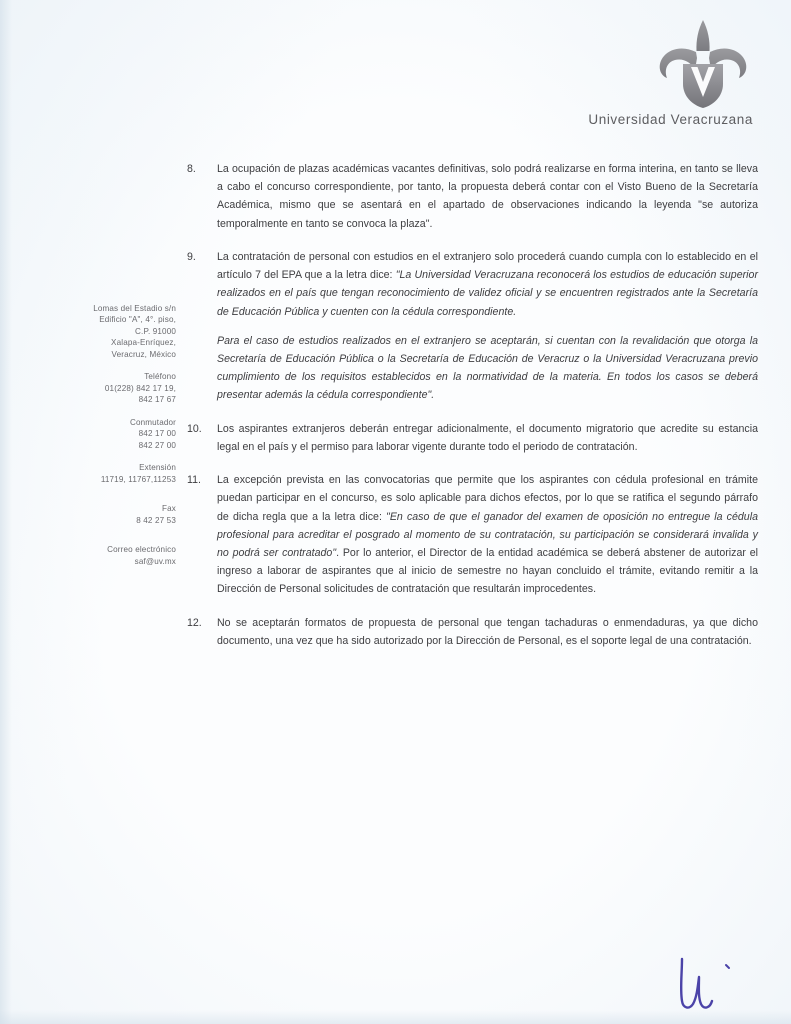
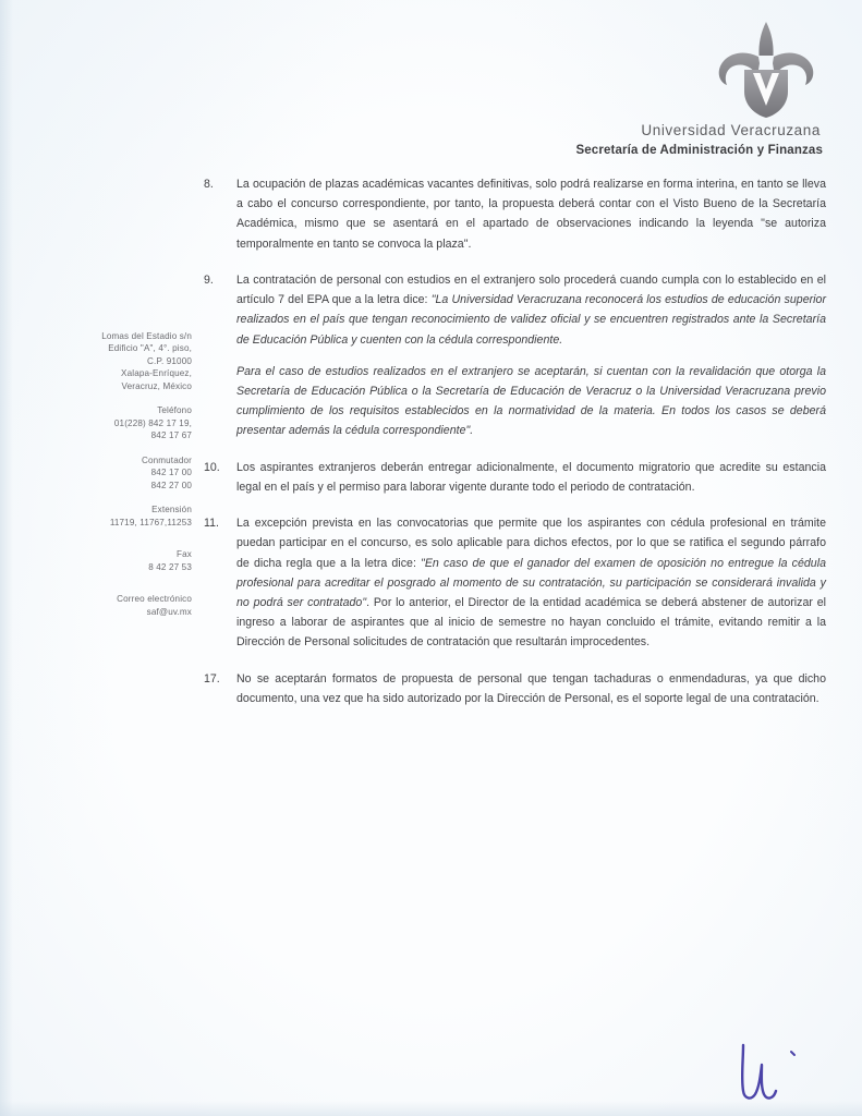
  Universidad Veracruzana
+ Secretaría de Administración y Finanzas
  Lomas del Estadio s/n
  Edificio "A", 4°. piso,
  C.P. 91000
  Xalapa-Enríquez,
  Veracruz, México
  Teléfono
  01(228) 842 17 19,
  842 17 67
  Conmutador
  842 17 00
  842 27 00
  Extensión
  11719, 11767,11253
  Fax
  8 42 27 53
  Correo electrónico
  saf@uv.mx
  8.
  La ocupación de plazas académicas vacantes definitivas, solo podrá realizarse en forma interina, en tanto se lleva a cabo el concurso correspondiente, por tanto, la propuesta deberá contar con el Visto Bueno de la Secretaría Académica, mismo que se asentará en el apartado de observaciones indicando la leyenda "se autoriza temporalmente en tanto se convoca la plaza".
  9.
  La contratación de personal con estudios en el extranjero solo procederá cuando cumpla con lo establecido en el artículo 7 del EPA que a la letra dice: "La Universidad Veracruzana reconocerá los estudios de educación superior realizados en el país que tengan reconocimiento de validez oficial y se encuentren registrados ante la Secretaría de Educación Pública y cuenten con la cédula correspondiente.
  Para el caso de estudios realizados en el extranjero se aceptarán, si cuentan con la revalidación que otorga la Secretaría de Educación Pública o la Secretaría de Educación de Veracruz o la Universidad Veracruzana previo cumplimiento de los requisitos establecidos en la normatividad de la materia. En todos los casos se deberá presentar además la cédula correspondiente".
  10.
  Los aspirantes extranjeros deberán entregar adicionalmente, el documento migratorio que acredite su estancia legal en el país y el permiso para laborar vigente durante todo el periodo de contratación.
  11.
  La excepción prevista en las convocatorias que permite que los aspirantes con cédula profesional en trámite puedan participar en el concurso, es solo aplicable para dichos efectos, por lo que se ratifica el segundo párrafo de dicha regla que a la letra dice: "En caso de que el ganador del examen de oposición no entregue la cédula profesional para acreditar el posgrado al momento de su contratación, su participación se considerará invalida y no podrá ser contratado". Por lo anterior, el Director de la entidad académica se deberá abstener de autorizar el ingreso a laborar de aspirantes que al inicio de semestre no hayan concluido el trámite, evitando remitir a la Dirección de Personal solicitudes de contratación que resultarán improcedentes.
- 12.
+ 17.
  No se aceptarán formatos de propuesta de personal que tengan tachaduras o enmendaduras, ya que dicho documento, una vez que ha sido autorizado por la Dirección de Personal, es el soporte legal de una contratación.
